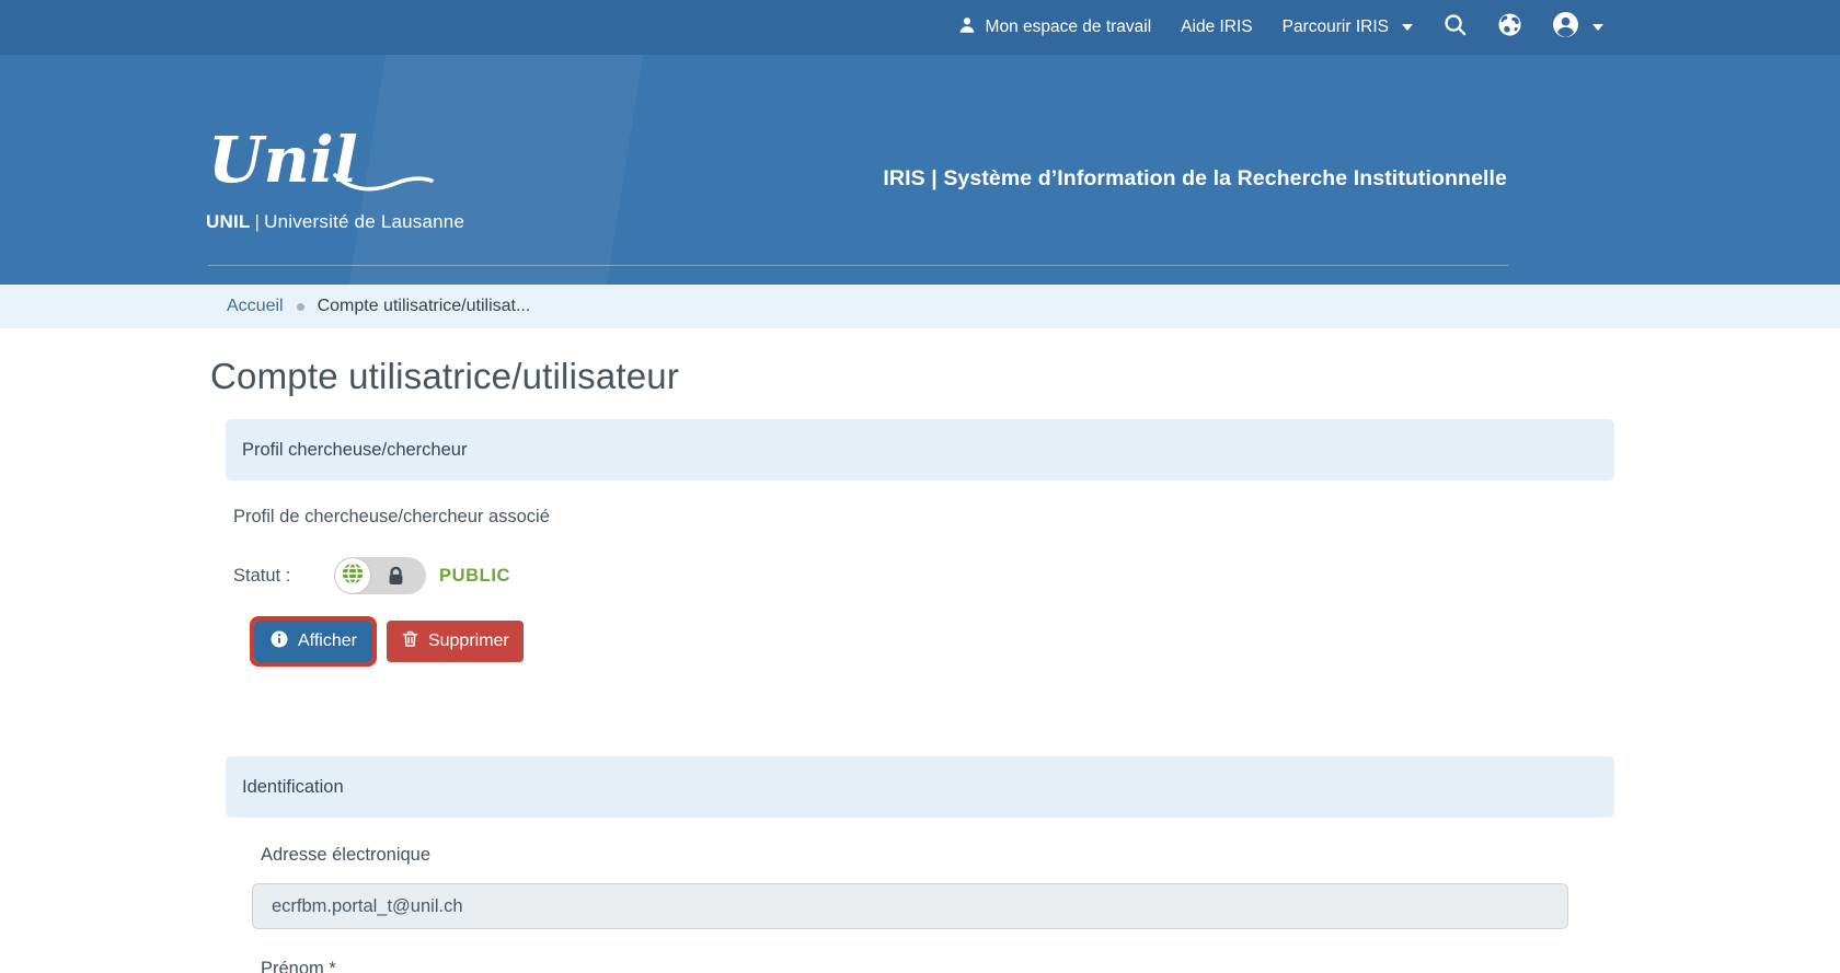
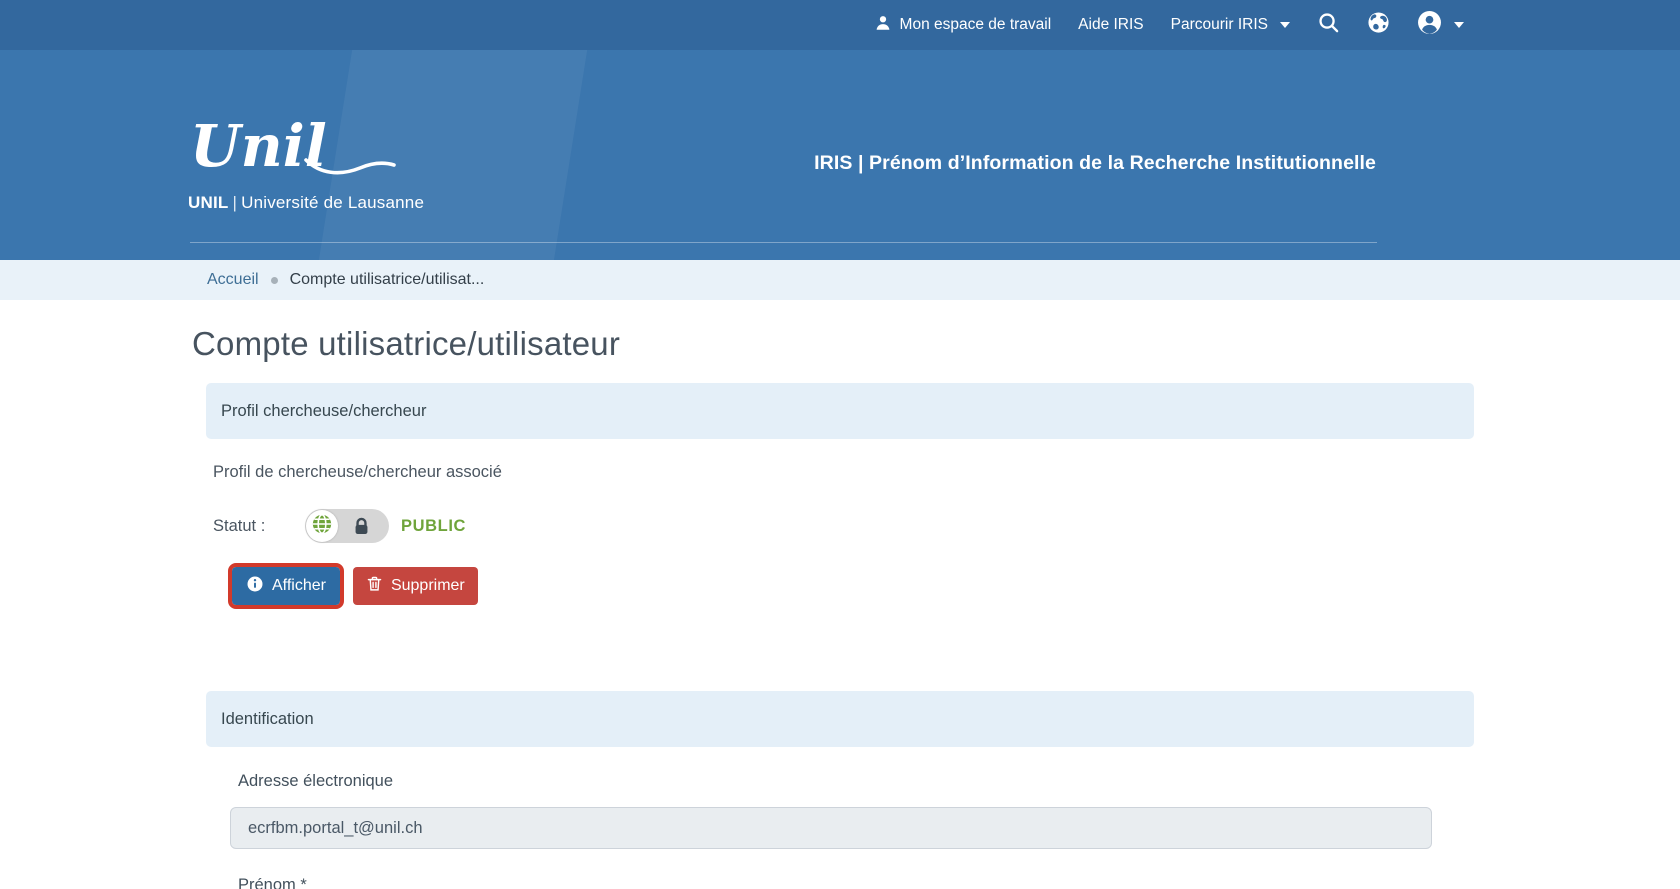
  Mon espace de travail
  Aide IRIS
  Parcourir IRIS
  Unil
  UNIL | Université de Lausanne
- IRIS | Système d’Information de la Recherche Institutionnelle
+ IRIS | Prénom d’Information de la Recherche Institutionnelle
  Accueil
  Compte utilisatrice/utilisat...
  Compte utilisatrice/utilisateur
  Profil chercheuse/chercheur
  Profil de chercheuse/chercheur associé
  Statut :
  PUBLIC
  Afficher
  Supprimer
  Identification
  Adresse électronique
  ecrfbm.portal_t@unil.ch
  Prénom *
